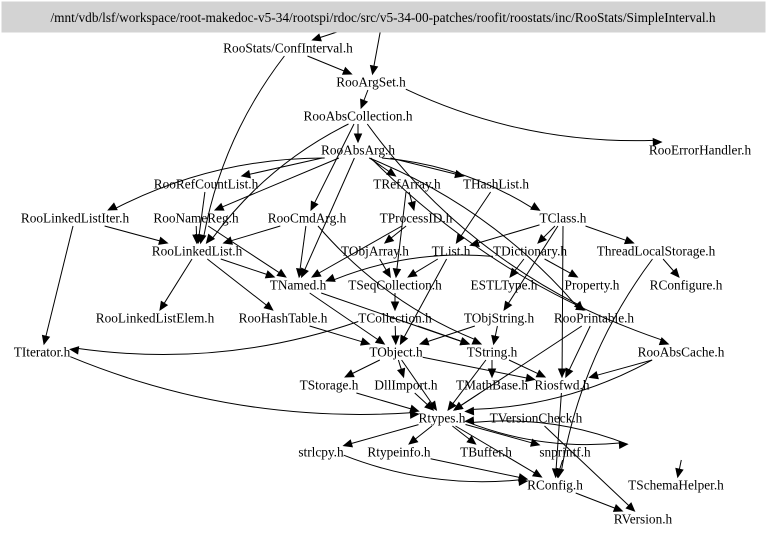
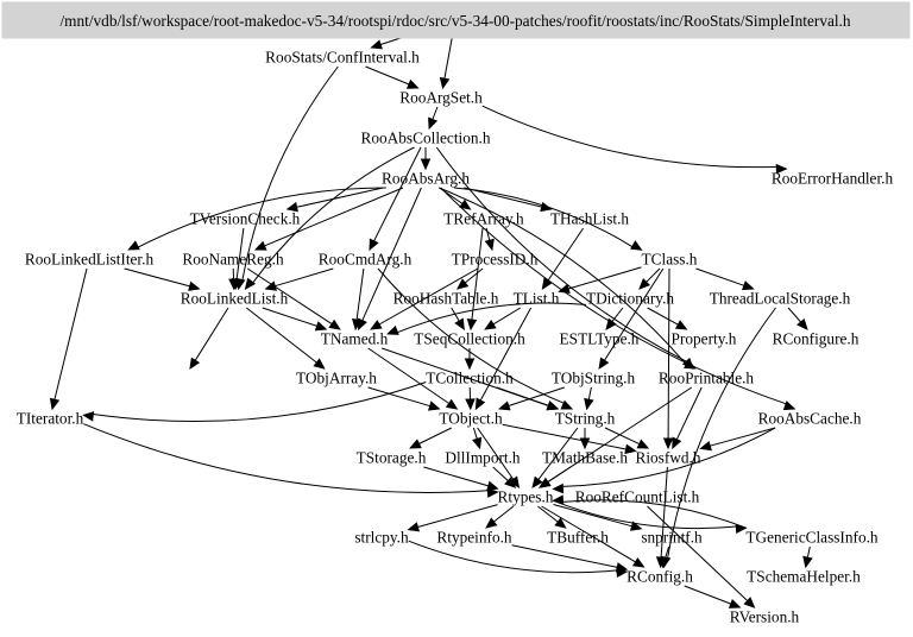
  /mnt/vdb/lsf/workspace/root-makedoc-v5-34/rootspi/rdoc/src/v5-34-00-patches/roofit/roostats/inc/RooStats/SimpleInterval.h
  RooStats/ConfInterval.h
  RooArgSet.h
  RooAbsCollection.h
  RooErrorHandler.h
  RooAbsArg.h
- RooRefCountList.h
+ TVersionCheck.h
  TRefArray.h
  THashList.h
  RooLinkedListIter.h
  RooNameReg.h
  RooCmdArg.h
  TProcessID.h
  TClass.h
  RooLinkedList.h
- TObjArray.h
+ RooHashTable.h
  TList.h
  TDictionary.h
  ThreadLocalStorage.h
  TNamed.h
  TSeqCollection.h
  ESTLType.h
  Property.h
  RConfigure.h
- RooLinkedListElem.h
- RooHashTable.h
+ TObjArray.h
  TCollection.h
  TObjString.h
  RooPrintable.h
  TIterator.h
  TObject.h
  TString.h
  RooAbsCache.h
  TStorage.h
  DllImport.h
  TMathBase.h
  Riosfwd.h
  Rtypes.h
- TVersionCheck.h
+ RooRefCountList.h
  strlcpy.h
  Rtypeinfo.h
  TBuffer.h
  snprintf.h
+ TGenericClassInfo.h
  RConfig.h
  TSchemaHelper.h
  RVersion.h
